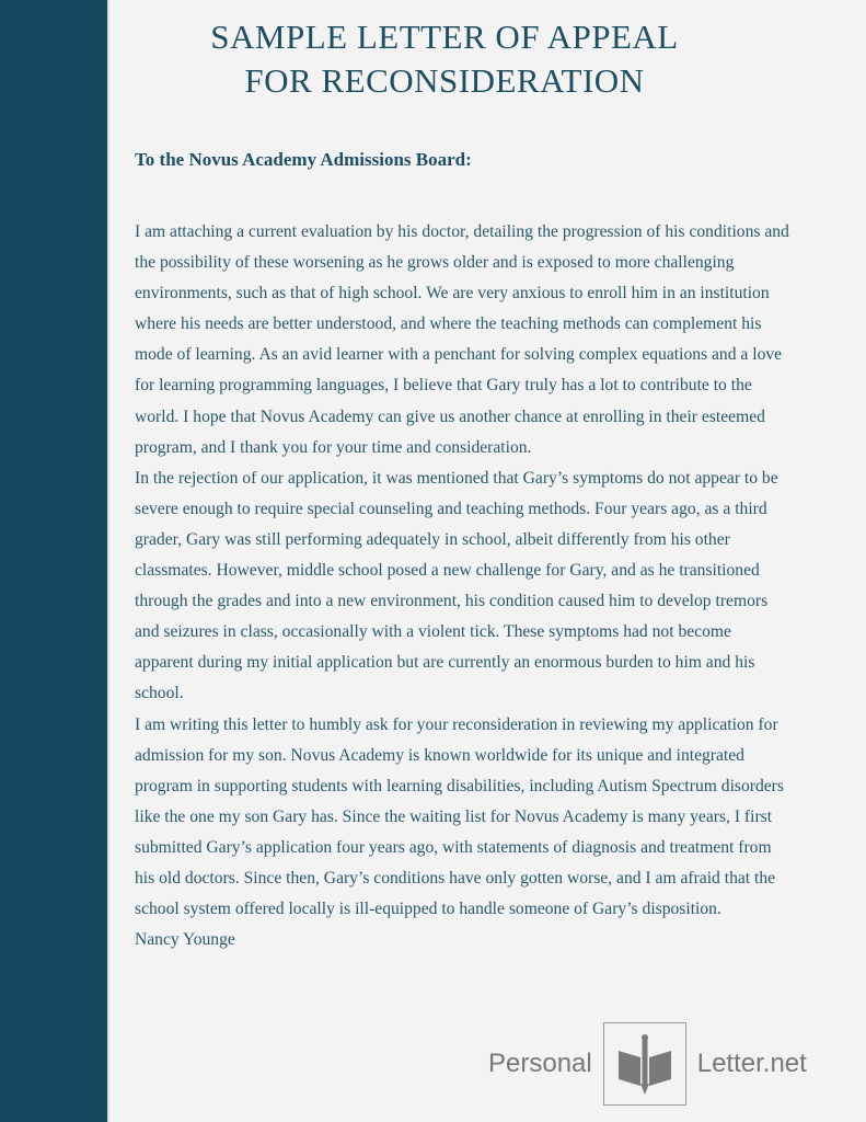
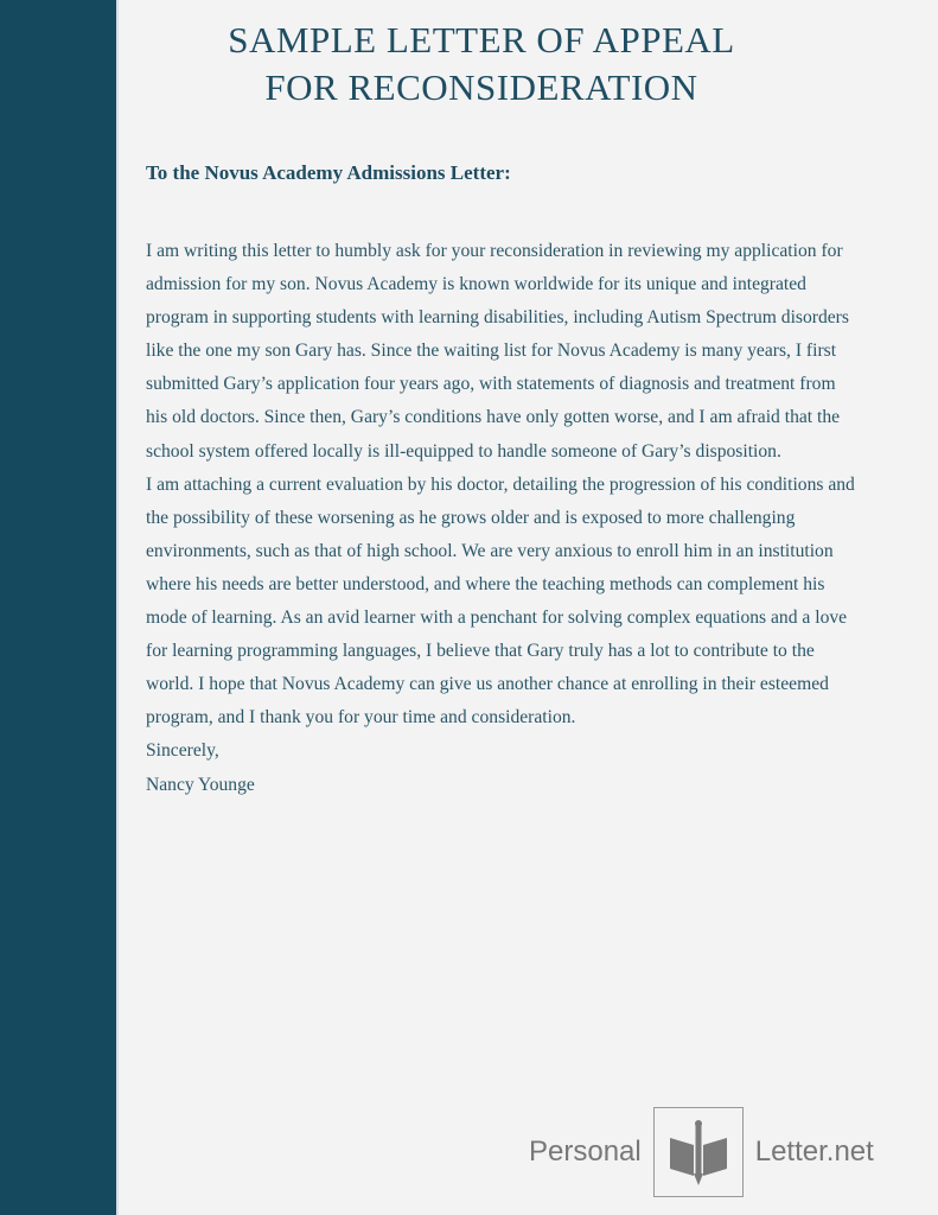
  SAMPLE LETTER OF APPEAL
  FOR RECONSIDERATION
- To the Novus Academy Admissions Board:
+ To the Novus Academy Admissions Letter:
- I am attaching a current evaluation by his doctor, detailing the progression of his conditions and the possibility of these worsening as he grows older and is exposed to more challenging environments, such as that of high school. We are very anxious to enroll him in an institution where his needs are better understood, and where the teaching methods can complement his mode of learning. As an avid learner with a penchant for solving complex equations and a love for learning programming languages, I believe that Gary truly has a lot to contribute to the world. I hope that Novus Academy can give us another chance at enrolling in their esteemed program, and I thank you for your time and consideration.
+ I am writing this letter to humbly ask for your reconsideration in reviewing my application for admission for my son. Novus Academy is known worldwide for its unique and integrated program in supporting students with learning disabilities, including Autism Spectrum disorders like the one my son Gary has. Since the waiting list for Novus Academy is many years, I first submitted Gary’s application four years ago, with statements of diagnosis and treatment from his old doctors. Since then, Gary’s conditions have only gotten worse, and I am afraid that the school system offered locally is ill-equipped to handle someone of Gary’s disposition.
- In the rejection of our application, it was mentioned that Gary’s symptoms do not appear to be severe enough to require special counseling and teaching methods. Four years ago, as a third grader, Gary was still performing adequately in school, albeit differently from his other classmates. However, middle school posed a new challenge for Gary, and as he transitioned through the grades and into a new environment, his condition caused him to develop tremors and seizures in class, occasionally with a violent tick. These symptoms had not become apparent during my initial application but are currently an enormous burden to him and his school.
- I am writing this letter to humbly ask for your reconsideration in reviewing my application for admission for my son. Novus Academy is known worldwide for its unique and integrated program in supporting students with learning disabilities, including Autism Spectrum disorders like the one my son Gary has. Since the waiting list for Novus Academy is many years, I first submitted Gary’s application four years ago, with statements of diagnosis and treatment from his old doctors. Since then, Gary’s conditions have only gotten worse, and I am afraid that the school system offered locally is ill-equipped to handle someone of Gary’s disposition.
+ I am attaching a current evaluation by his doctor, detailing the progression of his conditions and the possibility of these worsening as he grows older and is exposed to more challenging environments, such as that of high school. We are very anxious to enroll him in an institution where his needs are better understood, and where the teaching methods can complement his mode of learning. As an avid learner with a penchant for solving complex equations and a love for learning programming languages, I believe that Gary truly has a lot to contribute to the world. I hope that Novus Academy can give us another chance at enrolling in their esteemed program, and I thank you for your time and consideration.
+ Sincerely,
  Nancy Younge
  Personal
  Letter.net
